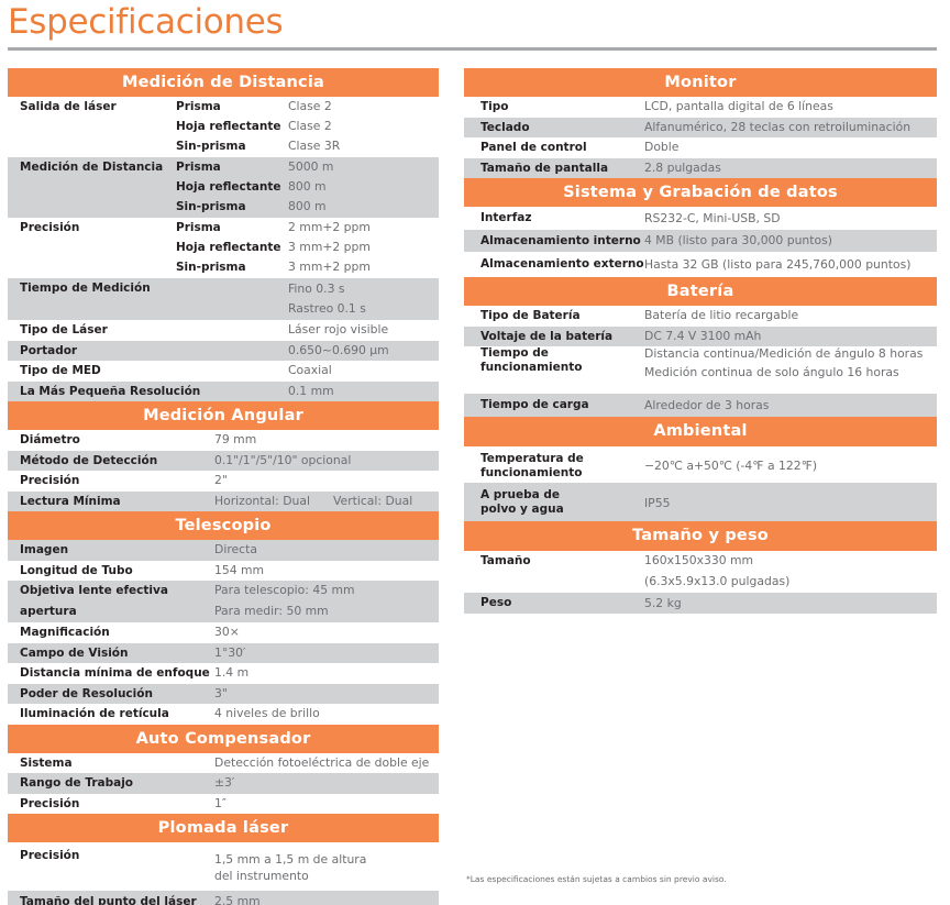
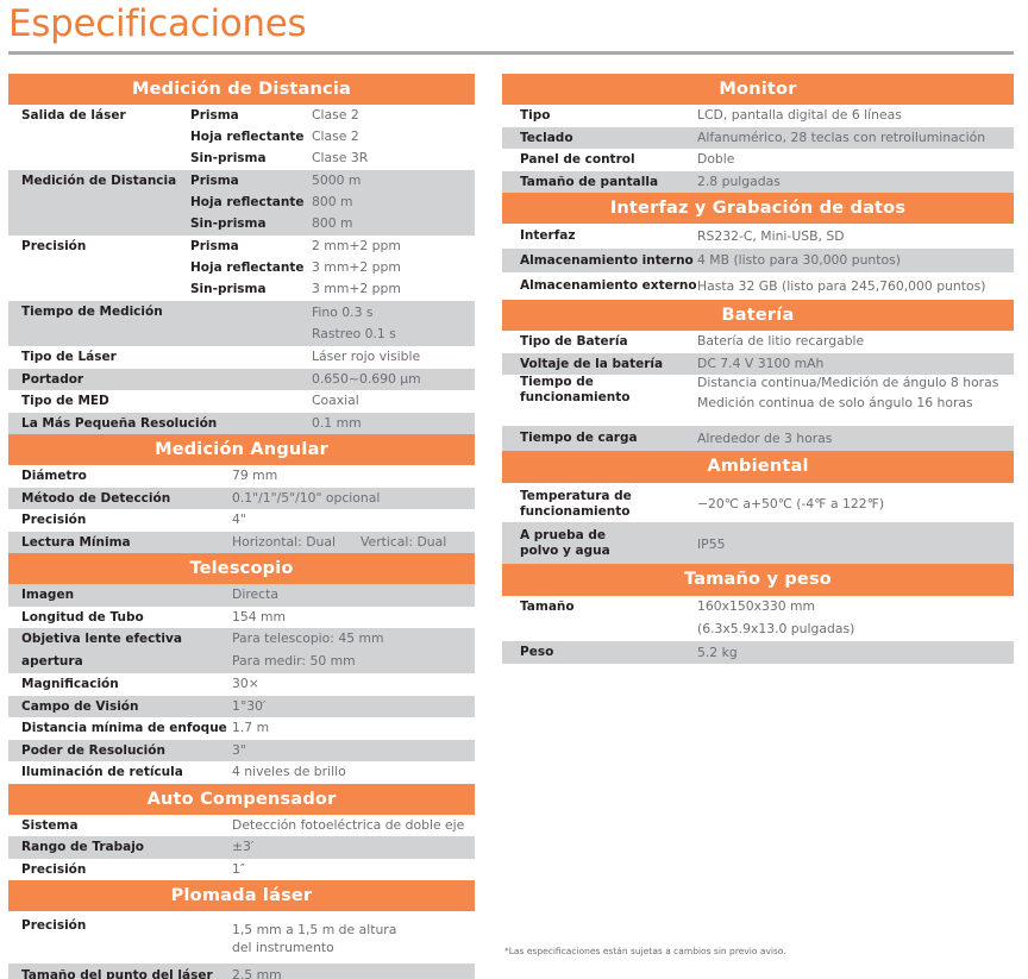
  Especificaciones
  Medición de Distancia
  Salida de láser
  Prisma
  Hoja reflectante
  Sin-prisma
  Clase 2
  Clase 2
  Clase 3R
  Medición de Distancia
  Prisma
  Hoja reflectante
  Sin-prisma
  5000 m
  800 m
  800 m
  Precisión
  Prisma
  Hoja reflectante
  Sin-prisma
  2 mm+2 ppm
  3 mm+2 ppm
  3 mm+2 ppm
  Tiempo de Medición
  Fino 0.3 s
  Rastreo 0.1 s
  Tipo de Láser
  Láser rojo visible
  Portador
  0.650~0.690 µm
  Tipo de MED
  Coaxial
  La Más Pequeña Resolución
  0.1 mm
  Medición Angular
  Diámetro
  79 mm
  Método de Detección
  0.1"/1"/5"/10" opcional
  Precisión
- 2"
+ 4"
  Lectura Mínima
  Horizontal: Dual
  Vertical: Dual
  Telescopio
  Imagen
  Directa
  Longitud de Tubo
  154 mm
  Objetiva lente efectiva
  apertura
  Para telescopio: 45 mm
  Para medir: 50 mm
  Magnificación
  30×
  Campo de Visión
  1°30′
  Distancia mínima de enfoque
- 1.4 m
+ 1.7 m
  Poder de Resolución
  3"
  Iluminación de retícula
  4 niveles de brillo
  Auto Compensador
  Sistema
  Detección fotoeléctrica de doble eje
  Rango de Trabajo
  ±3′
  Precisión
  1″
  Plomada láser
  Precisión
  1,5 mm a 1,5 m de altura
  del instrumento
  Tamaño del punto del láser
  2.5 mm
  Monitor
  Tipo
  LCD, pantalla digital de 6 líneas
  Teclado
  Alfanumérico, 28 teclas con retroiluminación
  Panel de control
  Doble
  Tamaño de pantalla
  2.8 pulgadas
- Sistema y Grabación de datos
+ Interfaz y Grabación de datos
  Interfaz
  RS232-C, Mini-USB, SD
  Almacenamiento interno
  4 MB (listo para 30,000 puntos)
  Almacenamiento externo
  Hasta 32 GB (listo para 245,760,000 puntos)
  Batería
  Tipo de Batería
  Batería de litio recargable
  Voltaje de la batería
  DC 7.4 V 3100 mAh
  Tiempo de
  funcionamiento
  Distancia continua/Medición de ángulo 8 horas
  Medición continua de solo ángulo 16 horas
  Tiempo de carga
  Alrededor de 3 horas
  Ambiental
  Temperatura de
  funcionamiento
  −20℃ a+50℃ (-4℉ a 122℉)
  A prueba de
  polvo y agua
  IP55
  Tamaño y peso
  Tamaño
  160x150x330 mm
  (6.3x5.9x13.0 pulgadas)
  Peso
  5.2 kg
  *Las especificaciones están sujetas a cambios sin previo aviso.
